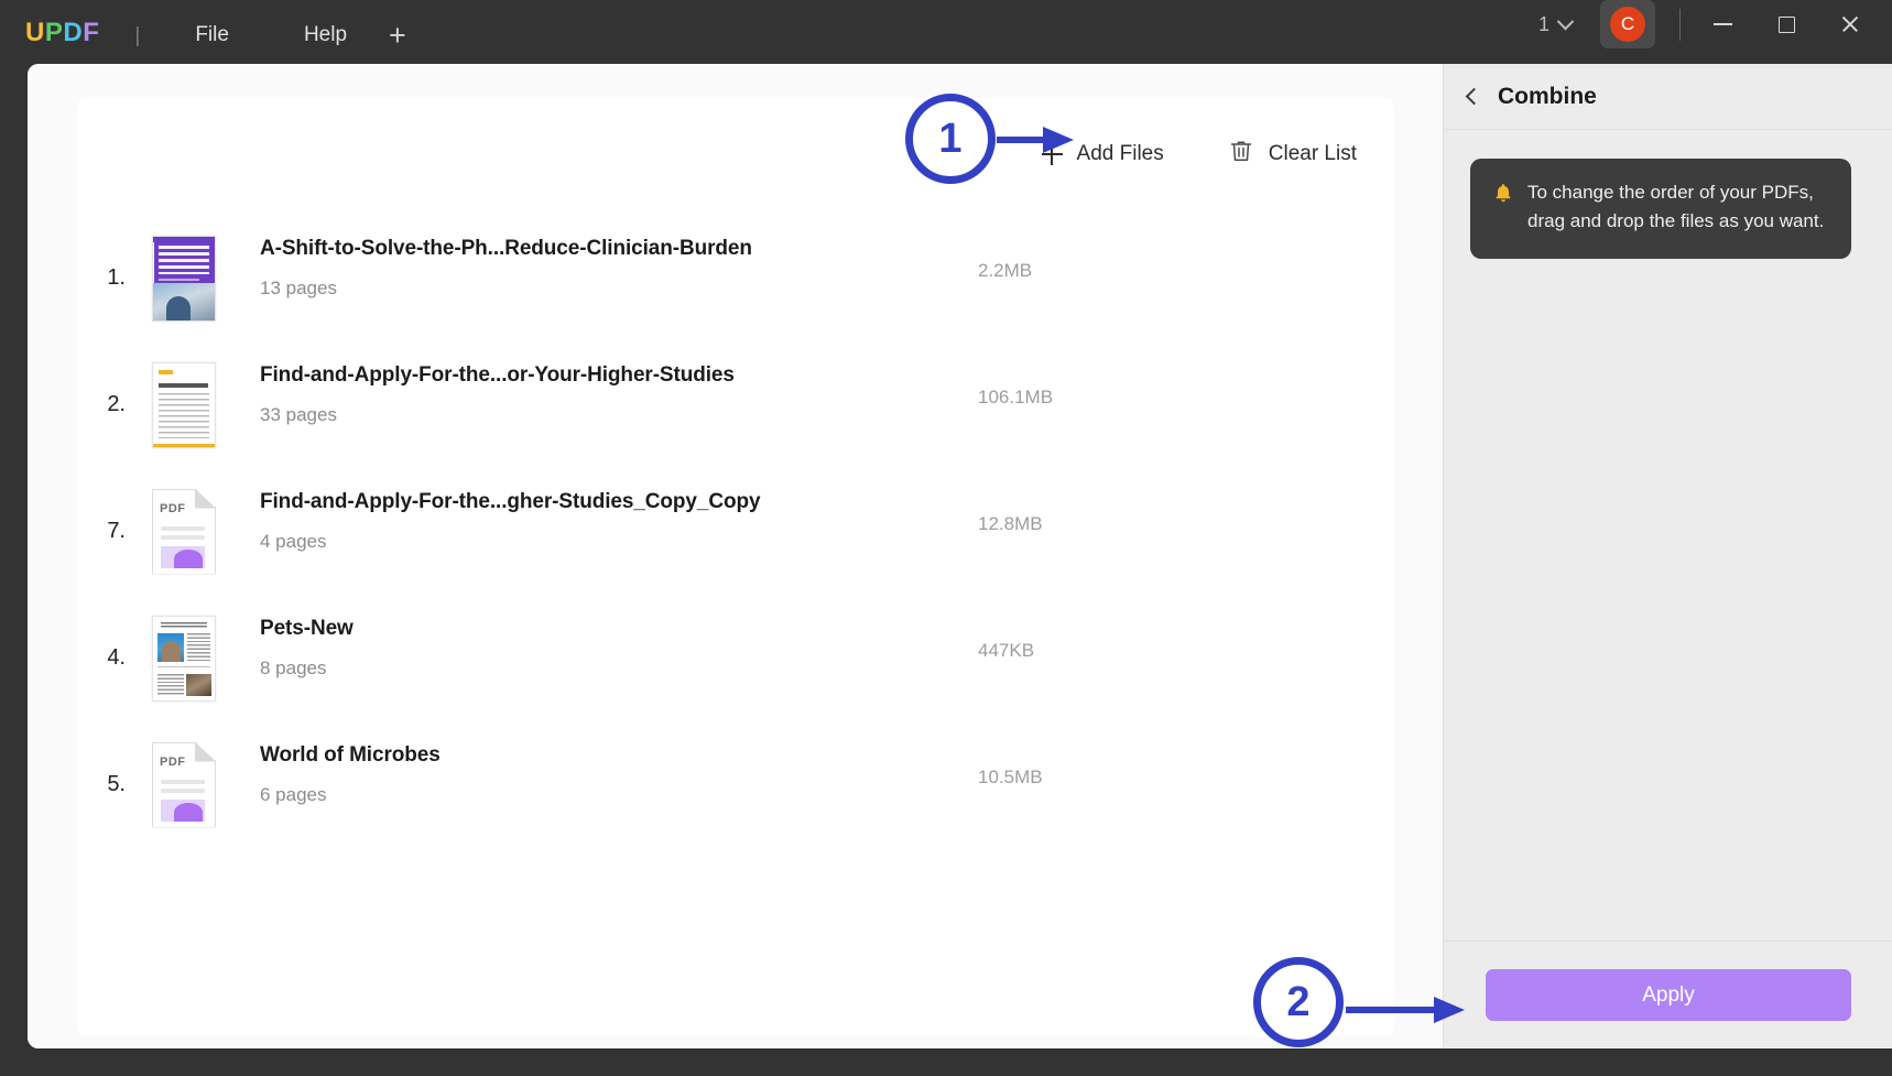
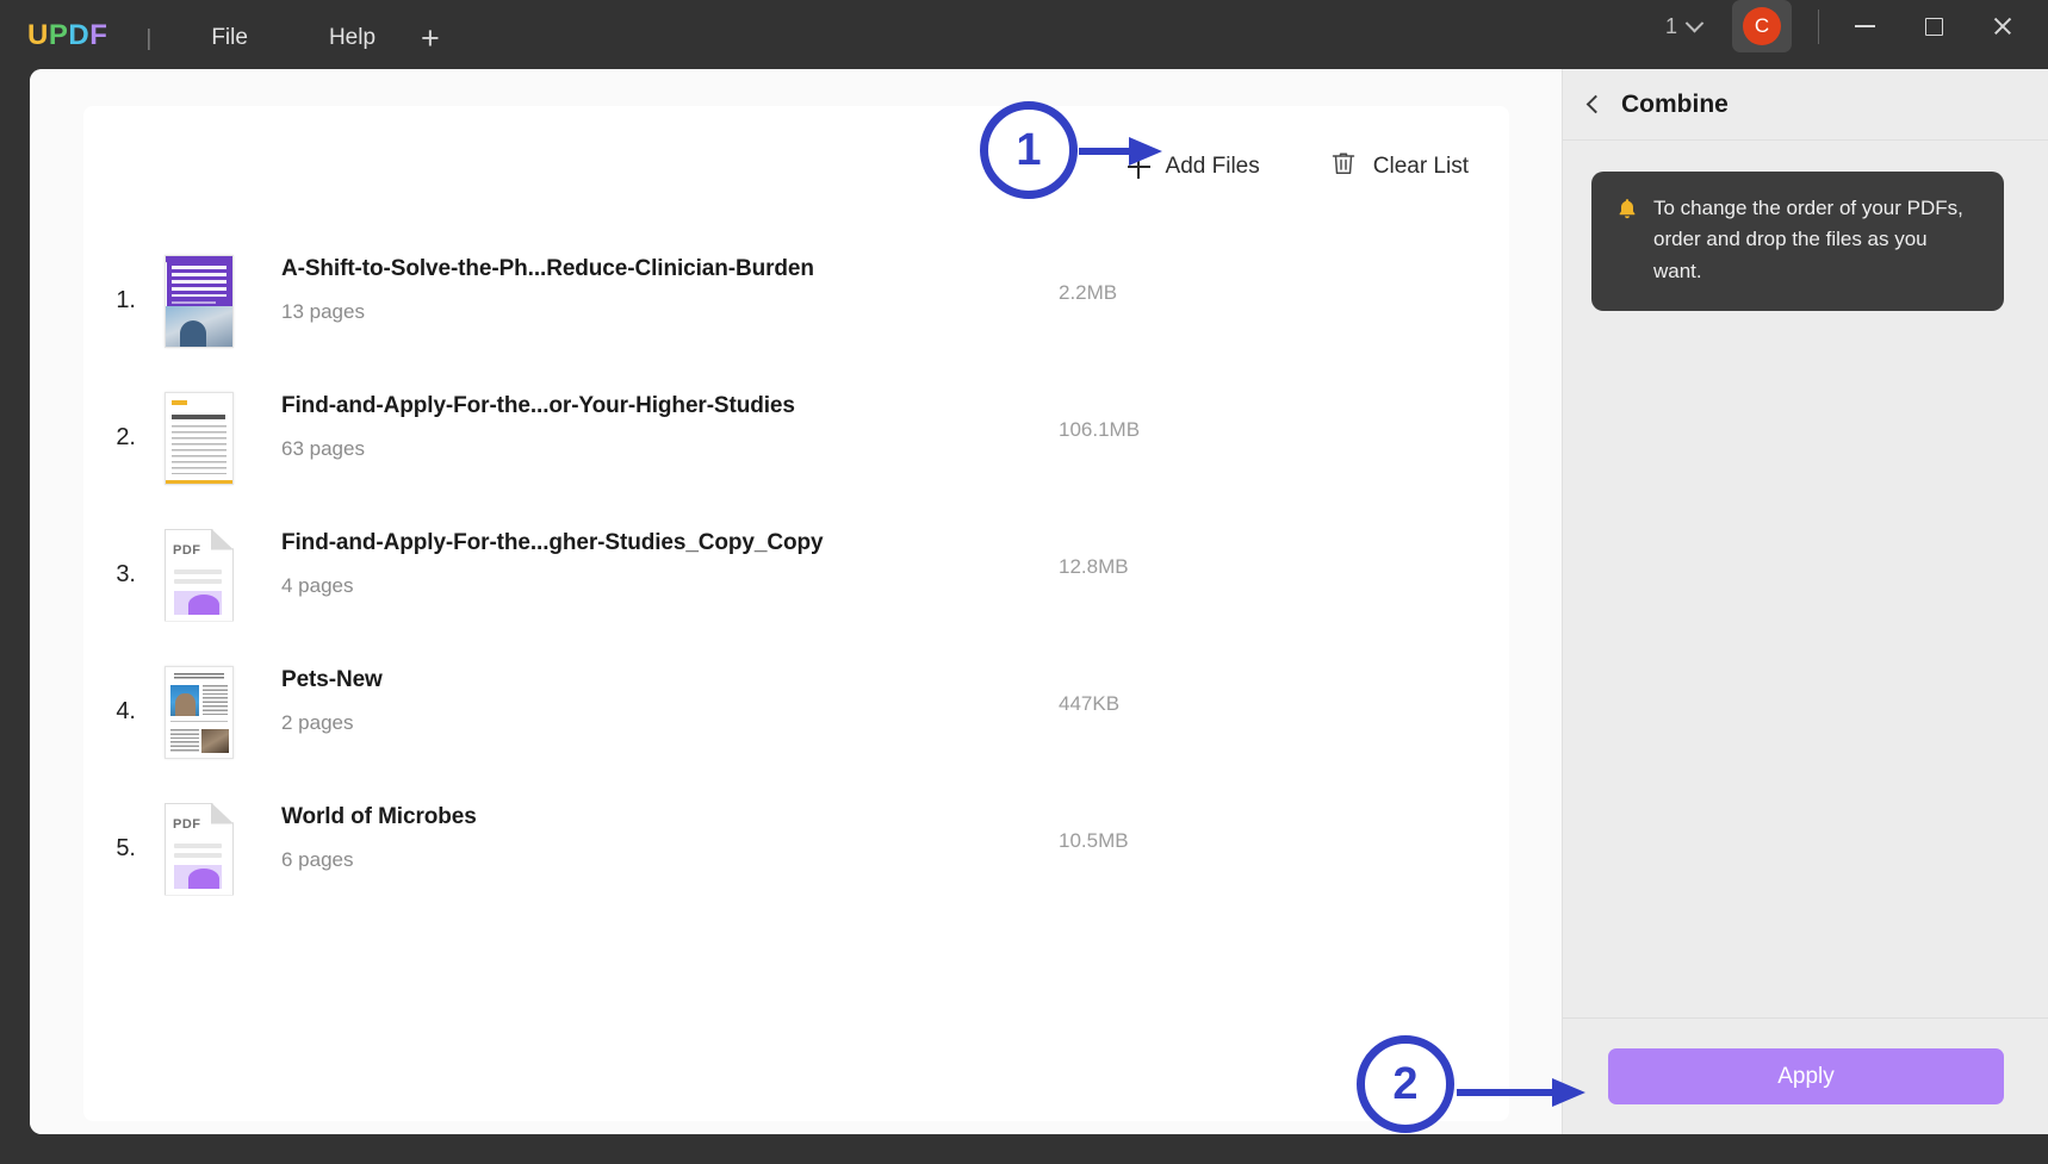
  U
  P
  D
  F
  |
  File
  Help
  +
  1
  C
  Add Files
  Clear List
  1.
  A-Shift-to-Solve-the-Ph...Reduce-Clinician-Burden
  13 pages
  2.2MB
  2.
  Find-and-Apply-For-the...or-Your-Higher-Studies
- 33 pages
+ 63 pages
  106.1MB
- 7.
+ 3.
  PDF
  Find-and-Apply-For-the...gher-Studies_Copy_Copy
  4 pages
  12.8MB
  4.
  Pets-New
- 8 pages
+ 2 pages
  447KB
  5.
  PDF
  World of Microbes
  6 pages
  10.5MB
  Combine
- To change the order of your PDFs, drag and drop the files as you want.
+ To change the order of your PDFs, order and drop the files as you want.
  Apply
  1
  2
